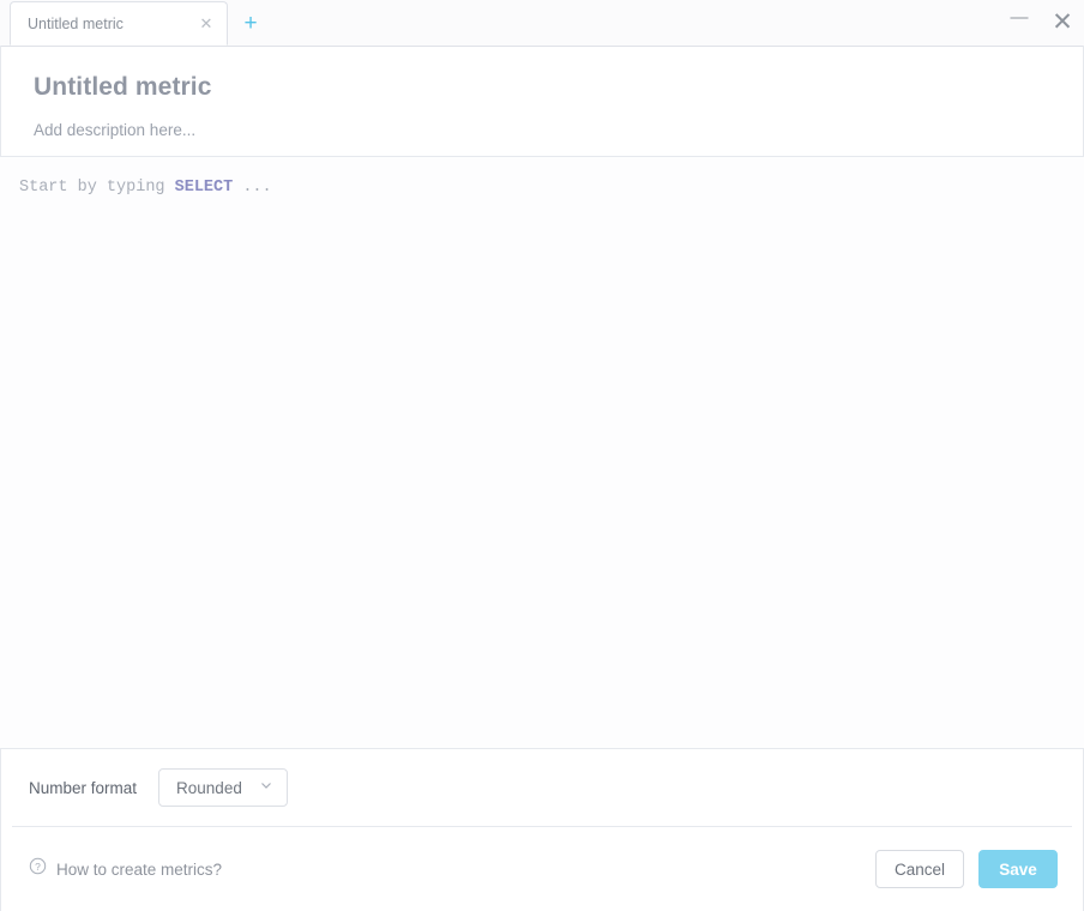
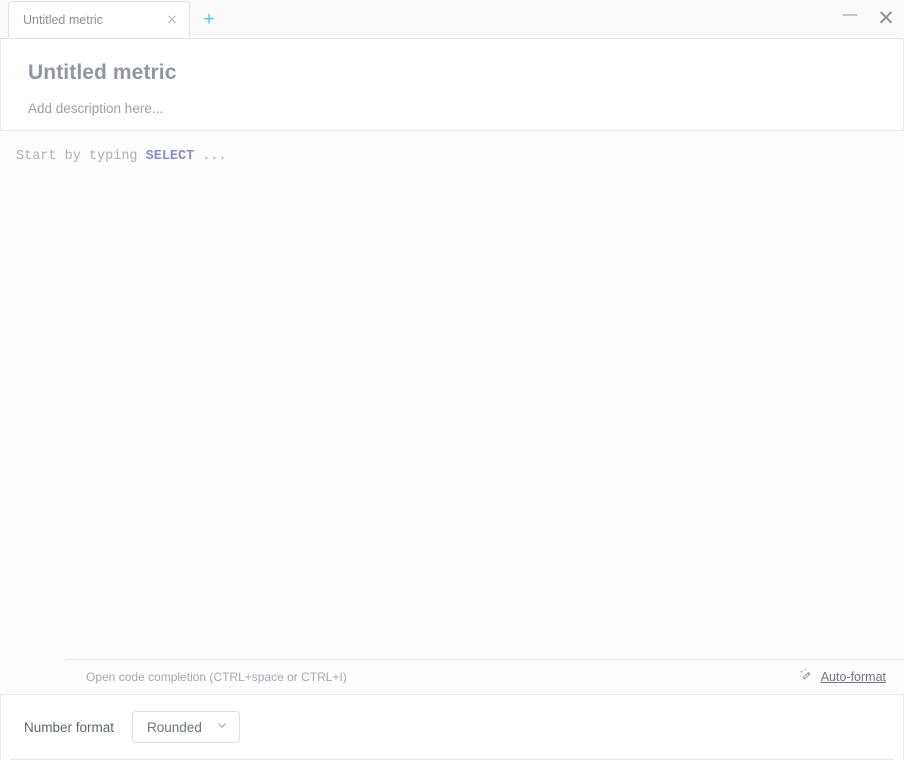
  Untitled metric
  ✕
  +
  —
  ✕
  Untitled metric
  Add description here...
  Start by typing SELECT ...
+ Open code completion (CTRL+space or CTRL+I)
+ Auto-format
  Number format
  Rounded
- ?
- How to create metrics?
- Cancel
- Save
